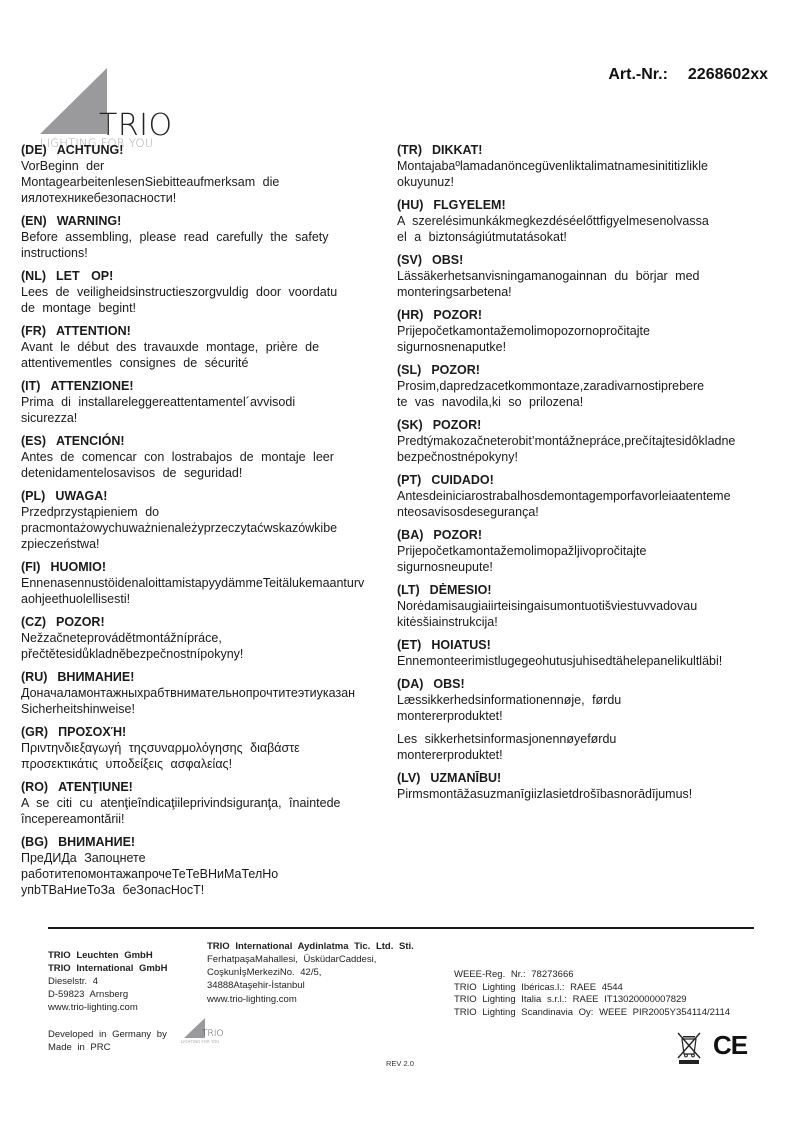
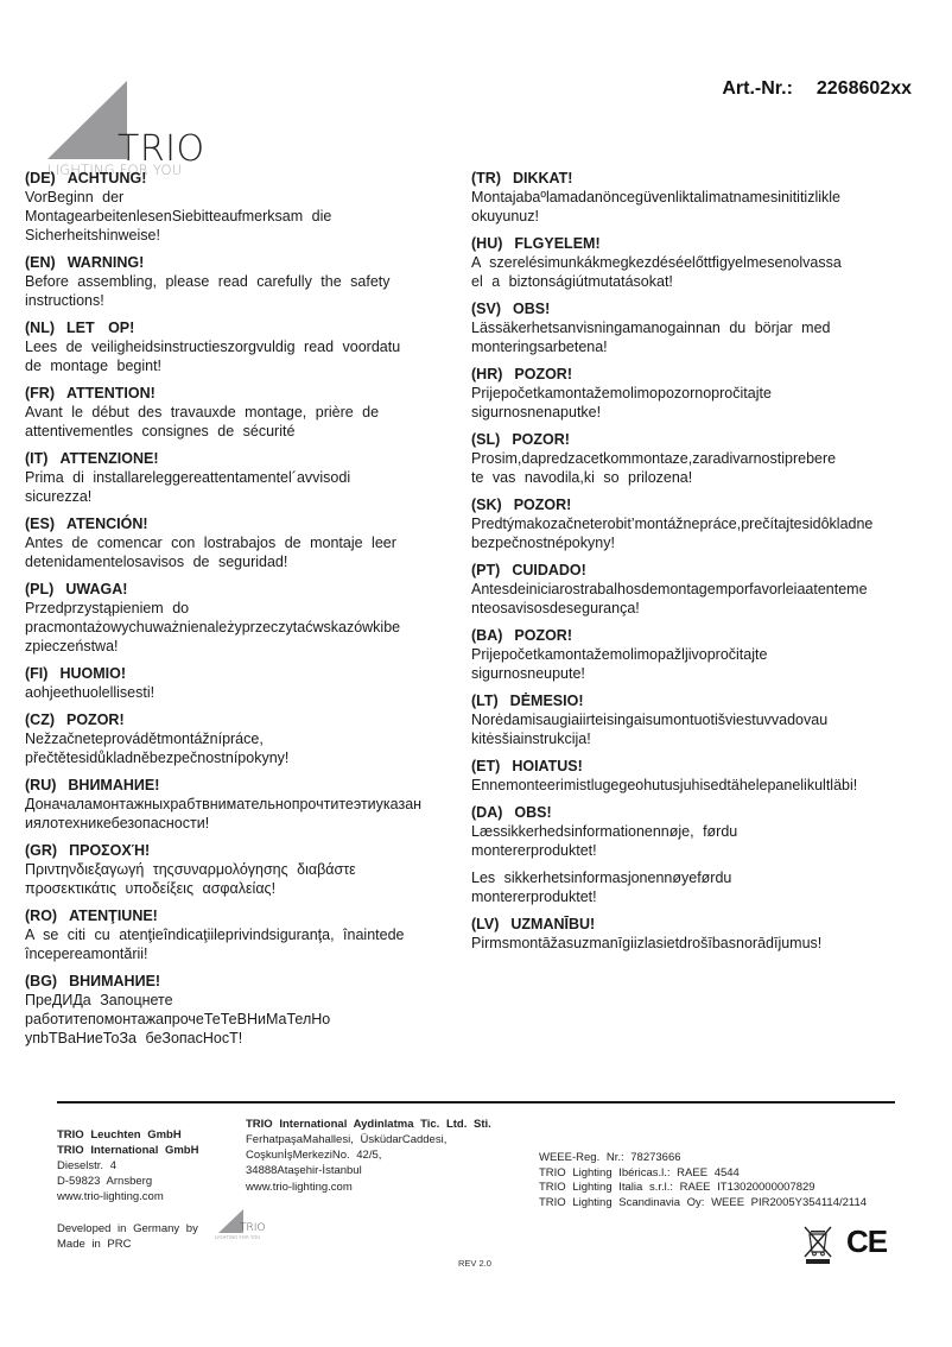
  TRIO
  LIGHTING FOR YOU
  Art.-Nr.: 2268602xx
  (DE) ACHTUNG!
  VorBeginn der
  MontagearbeitenlesenSiebitteaufmerksam die
- иялотехникебезопасности!
+ Sicherheitshinweise!
  (EN) WARNING!
  Before assembling, please read carefully the safety
  instructions!
  (NL) LET OP!
- Lees de veiligheidsinstructieszorgvuldig door voordatu
+ Lees de veiligheidsinstructieszorgvuldig read voordatu
  de montage begint!
  (FR) ATTENTION!
  Avant le début des travauxde montage, prière de
  attentivementles consignes de sécurité
  (IT) ATTENZIONE!
  Prima di installareleggereattentamentel´avvisodi
  sicurezza!
  (ES) ATENCIÓN!
  Antes de comencar con lostrabajos de montaje leer
  detenidamentelosavisos de seguridad!
  (PL) UWAGA!
  Przedprzystąpieniem do
  pracmontażowychuważnienależyprzeczytaćwskazówkibe
  zpieczeństwa!
  (FI) HUOMIO!
- EnnenasennustöidenaloittamistapyydämmeTeitälukemaanturv
  aohjeethuolellisesti!
  (CZ) POZOR!
  Nežzačneteprovádětmontážnípráce,
  přečtětesidůkladněbezpečnostnípokyny!
  (RU) ВНИМАНИЕ!
  Доначаламонтажныхрабтвнимательнопрочтитеэтиуказан
- Sicherheitshinweise!
+ иялотехникебезопасности!
  (GR) ΠΡΟΣΟΧΉ!
  Πριντηνδιεξαγωγή τηςσυναρμολόγησης διαβάστε
  προσεκτικάτις υποδείξεις ασφαλείας!
  (RO) ATENŢIUNE!
  A se citi cu atenţieîndicaţiileprivindsiguranţa, înaintede
  începereamontării!
  (BG) ВНИМАНИЕ!
  ПреДИДа Запоцнете
  работитепомонтажапрочеТеТеВНиМаТелНо
  упbТВаНиеТоЗа беЗопасНосТ!
  (TR) DIKKAT!
  Montajabaºlamadanöncegüvenliktalimatnamesinititizlikle
  okuyunuz!
  (HU) FLGYELEM!
  A szerelésimunkákmegkezdéséelőttfigyelmesenolvassa
  el a biztonságiútmutatásokat!
  (SV) OBS!
  Lässäkerhetsanvisningamanogainnan du börjar med
  monteringsarbetena!
  (HR) POZOR!
  Prijepočetkamontažemolimopozornopročitajte
  sigurnosnenaputke!
  (SL) POZOR!
  Prosim,dapredzacetkommontaze,zaradivarnostiprebere
  te vas navodila,ki so prilozena!
  (SK) POZOR!
  Predtýmakozačneterobit’montážnepráce,prečítajtesidôkladne
  bezpečnostnépokyny!
  (PT) CUIDADO!
  Antesdeiniciarostrabalhosdemontagemporfavorleiaatenteme
  nteosavisosdesegurança!
  (BA) POZOR!
  Prijepočetkamontažemolimopažljivopročitajte
  sigurnosneupute!
  (LT) DĖMESIO!
  Norėdamisaugiaiirteisingaisumontuotišviestuvvadovau
  kitėsšiainstrukcija!
  (ET) HOIATUS!
  Ennemonteerimistlugegeohutusjuhisedtähelepanelikultläbi!
  (DA) OBS!
  Læssikkerhedsinformationennøje, førdu
  montererproduktet!
  Les sikkerhetsinformasjonennøyeførdu
  montererproduktet!
  (LV) UZMANĪBU!
  Pirmsmontāžasuzmanīgiizlasietdrošībasnorādījumus!
  TRIO Leuchten GmbH
  TRIO International GmbH
  Dieselstr. 4
  D-59823 Arnsberg
  www.trio-lighting.com
  TRIO International Aydinlatma Tic. Ltd. Sti.
  FerhatpaşaMahallesi, ÜsküdarCaddesi,
  CoşkunİşMerkeziNo. 42/5,
  34888Ataşehir-İstanbul
  www.trio-lighting.com
  WEEE-Reg. Nr.: 78273666
  TRIO Lighting Ibéricas.l.: RAEE 4544
  TRIO Lighting Italia s.r.l.: RAEE IT13020000007829
  TRIO Lighting Scandinavia Oy: WEEE PIR2005Y354114/2114
  Developed in Germany by
  Made in PRC
  TRIO
  REV 2.0
  CE
